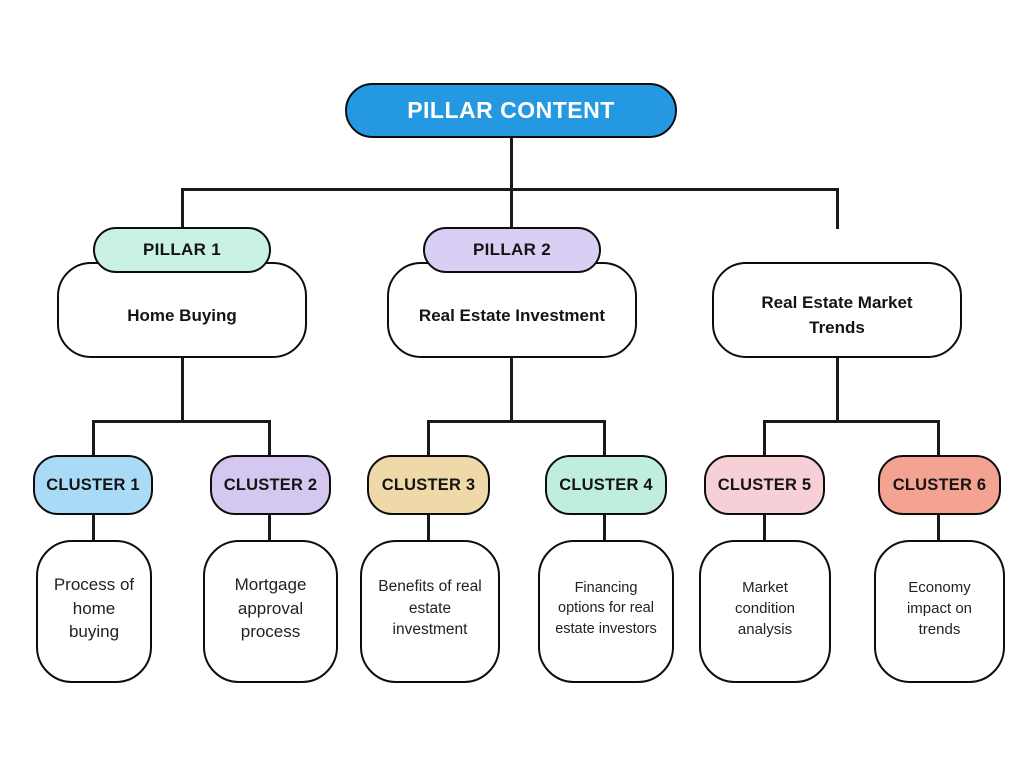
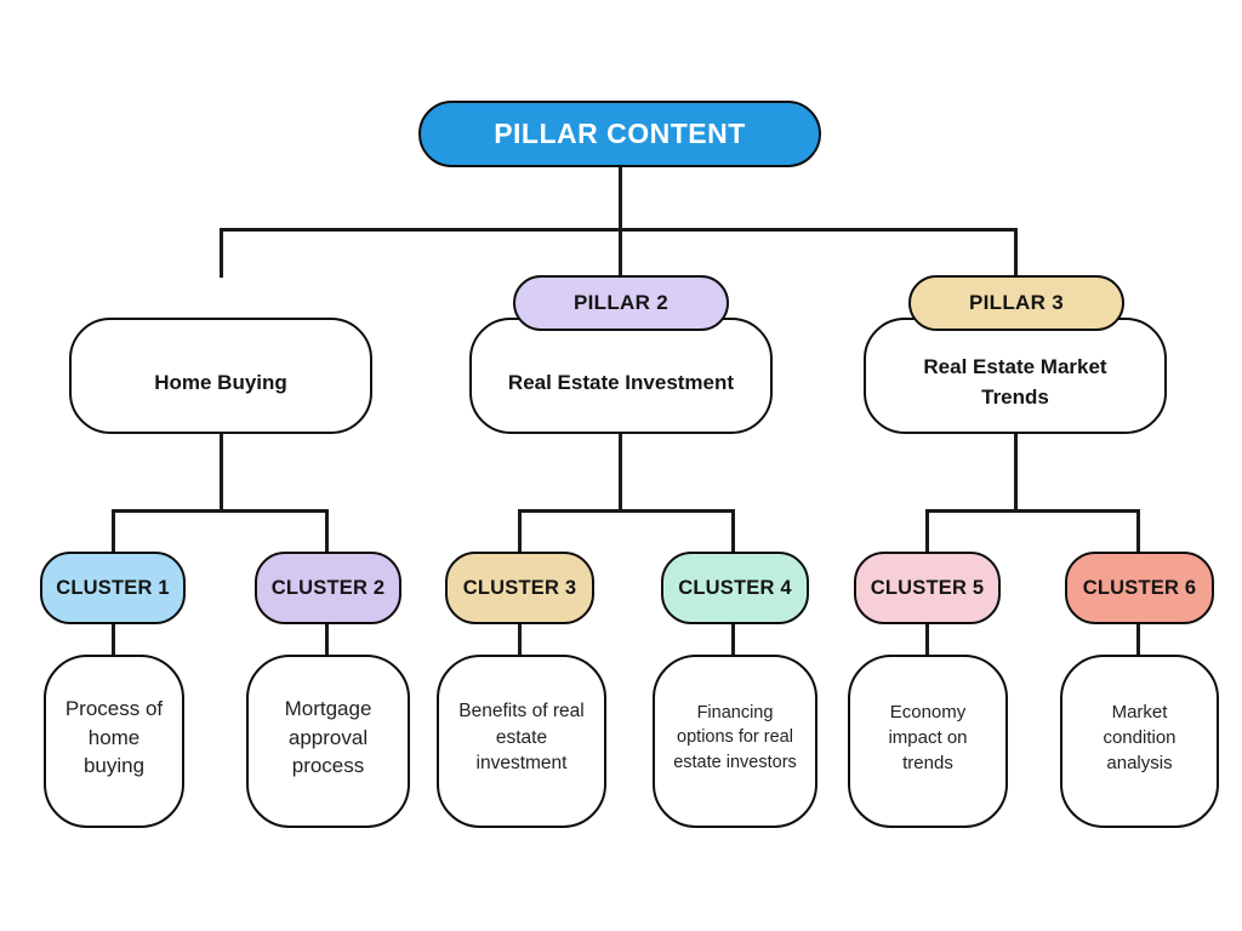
  PILLAR CONTENT
- PILLAR 1
  Home Buying
  PILLAR 2
  Real Estate Investment
+ PILLAR 3
  Real Estate Market Trends
  CLUSTER 1
  Process of home buying
  CLUSTER 2
  Mortgage approval process
  CLUSTER 3
  Benefits of real estate investment
  CLUSTER 4
  Financing options for real estate investors
  CLUSTER 5
- Market condition analysis
+ Economy impact on trends
  CLUSTER 6
- Economy impact on trends
+ Market condition analysis
